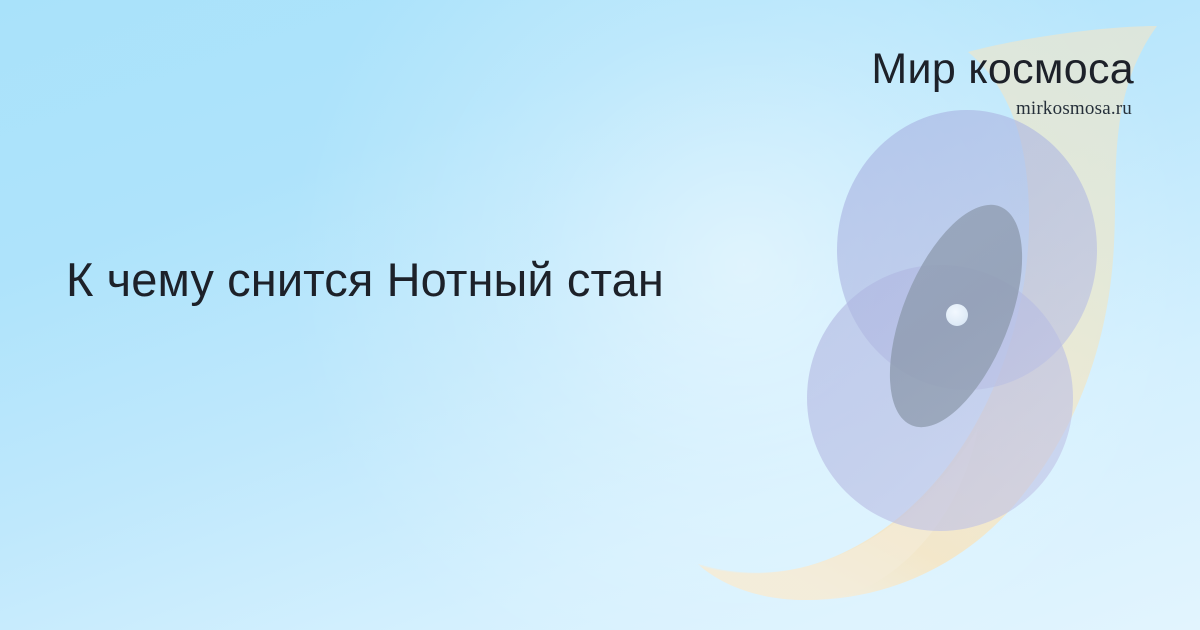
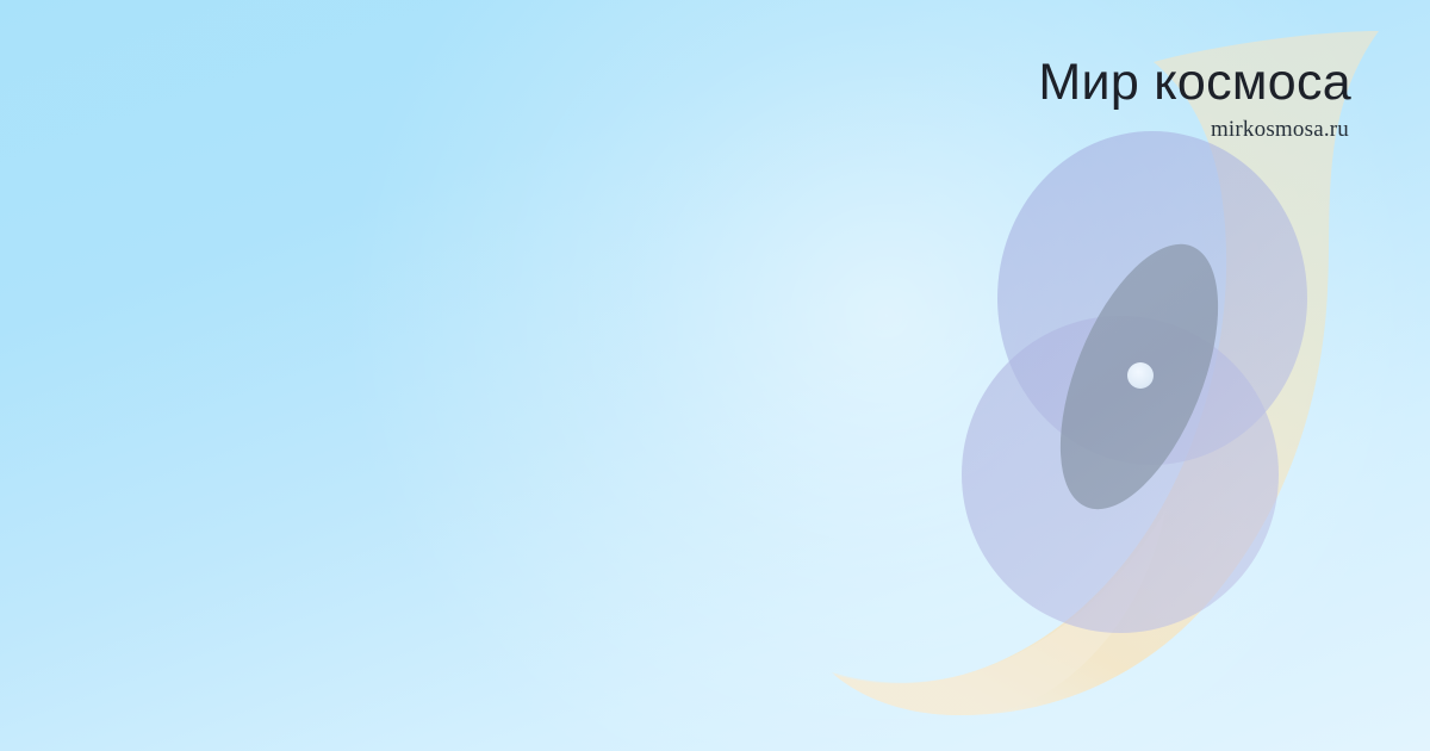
- К чему снится Нотный стан
  Мир космоса
  mirkosmosa.ru
